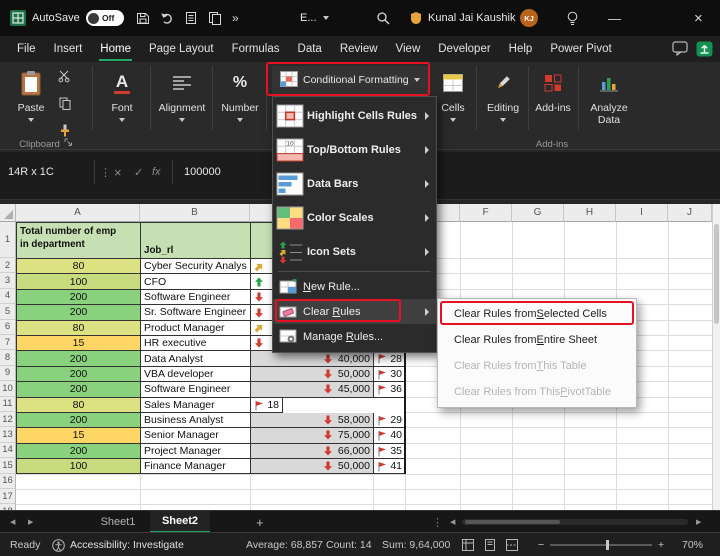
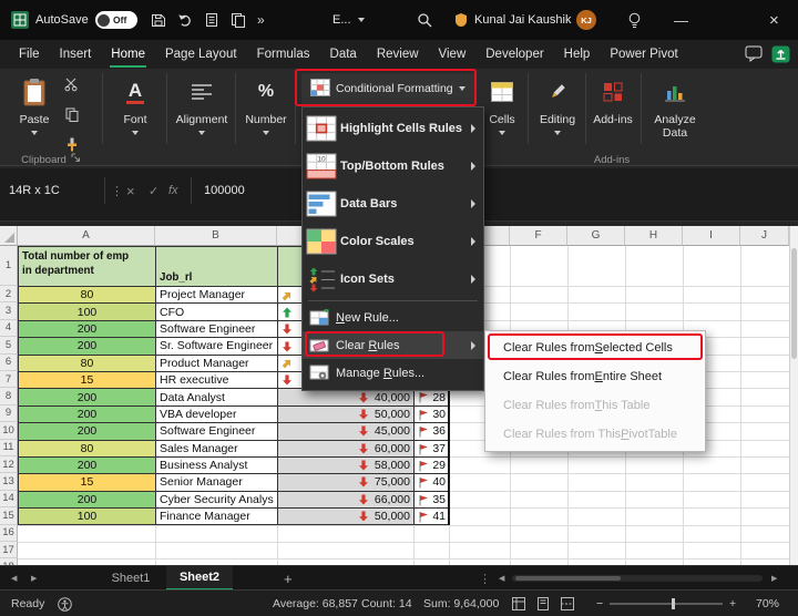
  AutoSave
  Off
  »
  E...
  Kunal Jai Kaushik
  KJ
  —
  ×
  File
  Insert
  Home
  Page Layout
  Formulas
  Data
  Review
  View
  Developer
  Help
  Power Pivot
  Paste
  Clipboard
  A
  Font
  Alignment
  %
  Number
  Conditional Formatting
  Cells
  Editing
  Add-ins
  Add-ins
  Analyze
  Data
  14R x 1C
  ⋮
  ×
  ✓
  fx
  100000
  A
  B
  F
  G
  H
  I
  J
  1
  2
  3
  4
  5
  6
  7
  8
  9
  10
  11
  12
  13
  14
  15
  16
  17
  Total number of emp in department
  Job_rl
  80
- Cyber Security Analys
+ Project Manager
  100
  CFO
  200
  Software Engineer
  200
  Sr. Software Engineer
  80
  Product Manager
  15
  HR executive
  200
  Data Analyst
  40,000
  28
  200
  VBA developer
  50,000
  30
  200
  Software Engineer
  45,000
  36
  80
  Sales Manager
+ 60,000
- 18
+ 37
  200
  Business Analyst
  58,000
  29
  15
  Senior Manager
  75,000
  40
  200
- Project Manager
+ Cyber Security Analys
  66,000
  35
  100
  Finance Manager
  50,000
  41
  Highlight Cells Rules
  Top/Bottom Rules
  Data Bars
  Color Scales
  Icon Sets
  New Rule...
  Clear Rules
  Manage Rules...
  Clear Rules from
  S
  elected Cells
  Clear Rules from
  E
  ntire Sheet
  Clear Rules from
  T
  his Table
  Clear Rules from This
  P
  ivotTable
  Sheet1
  Sheet2
  +
  ⋮
  Ready
- Accessibility: Investigate
  Average: 68,857
  Count: 14
  Sum: 9,64,000
  −
  +
  70%
